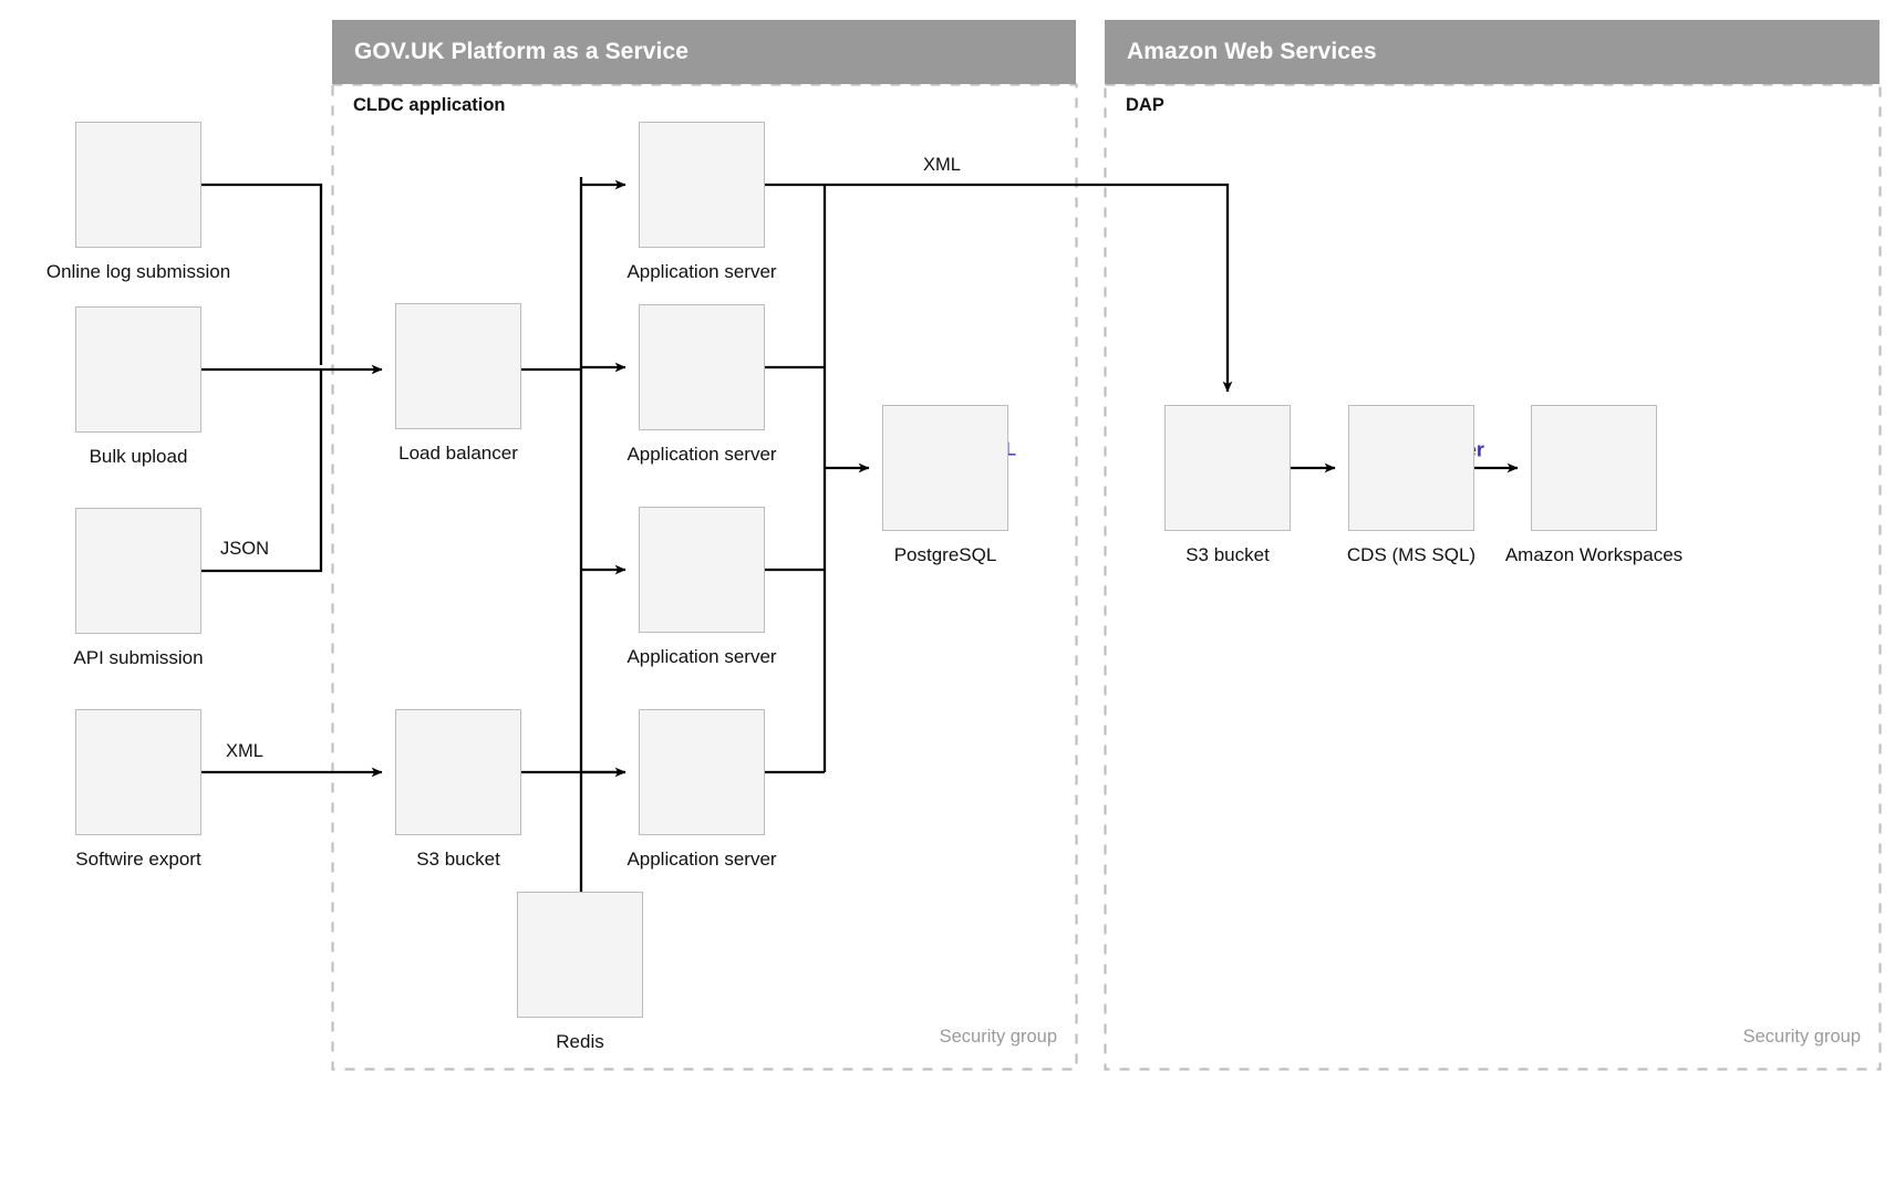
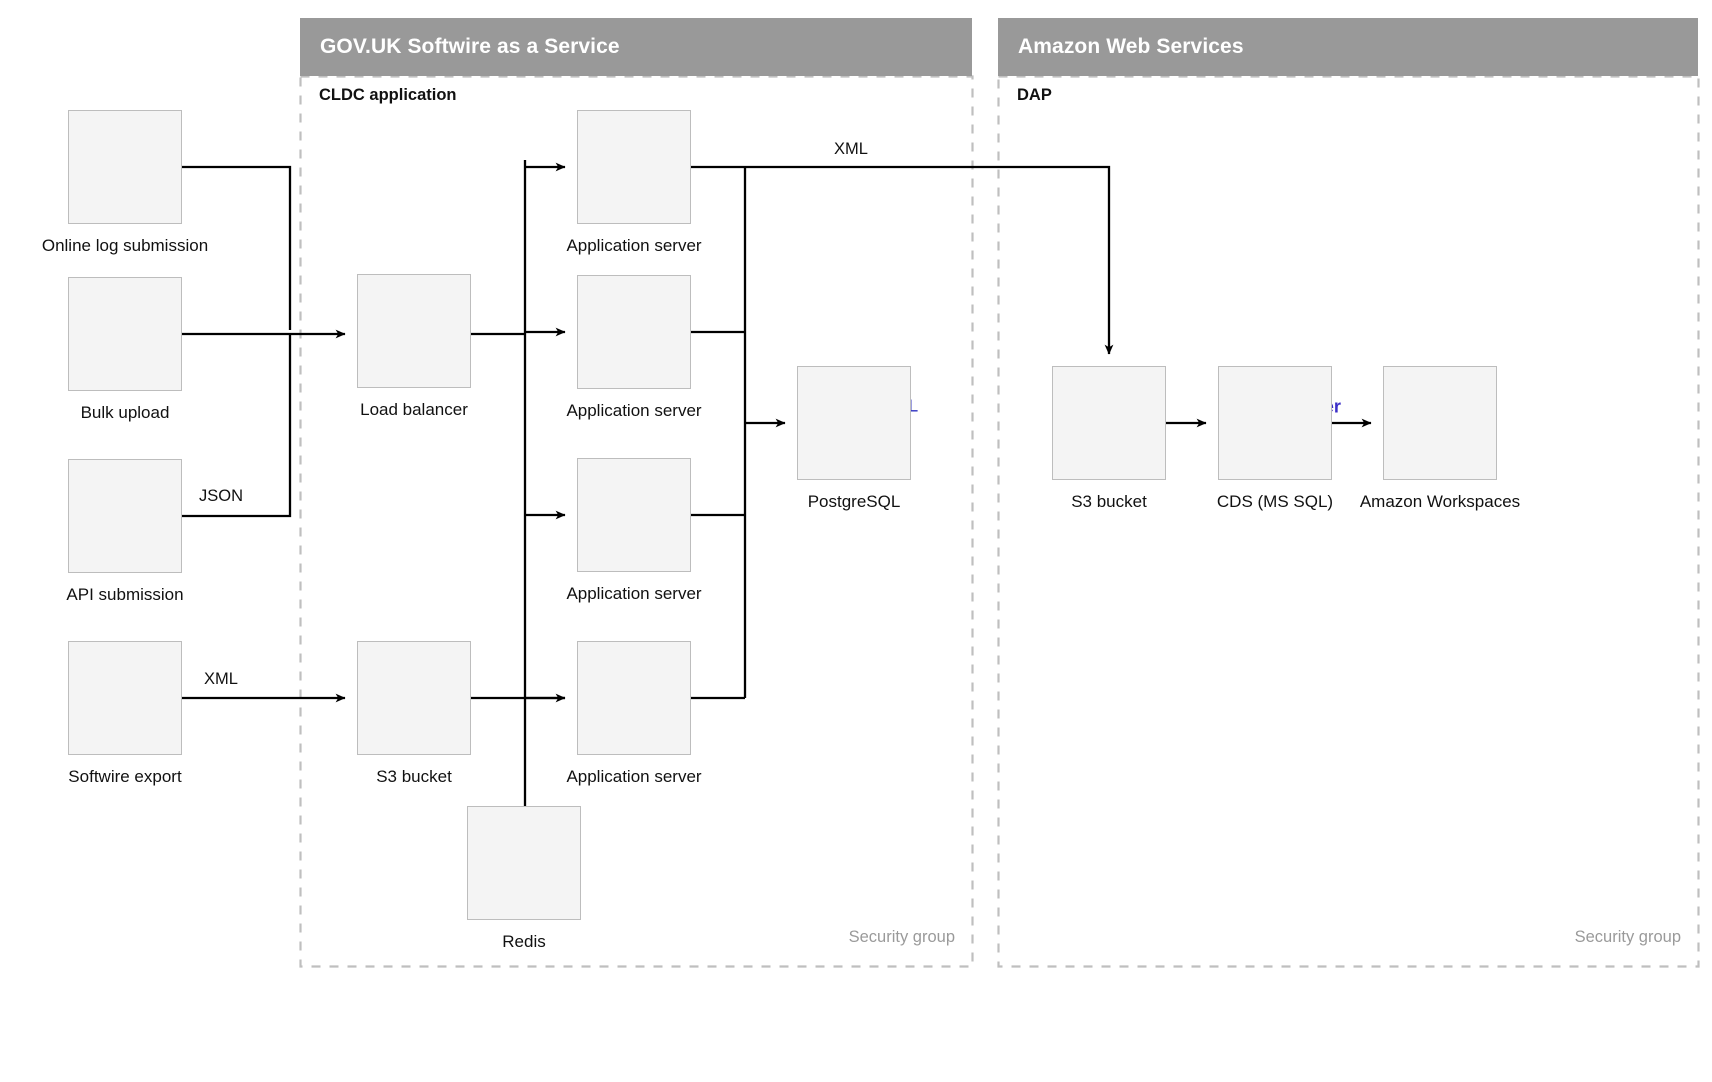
- GOV.UK Platform as a Service
+ GOV.UK Softwire as a Service
  CLDC application
  Security group
  Amazon Web Services
  DAP
  Security group
  Online log submission
  Bulk upload
  API submission
  Softwire export
  Load balancer
  S3 bucket
  Application server
  Application server
  Application server
  Application server
  Redis
  PostgreSQL
  S3 bucket
  CDS (MS SQL)
  Amazon Workspaces
  JSON
  XML
  XML
